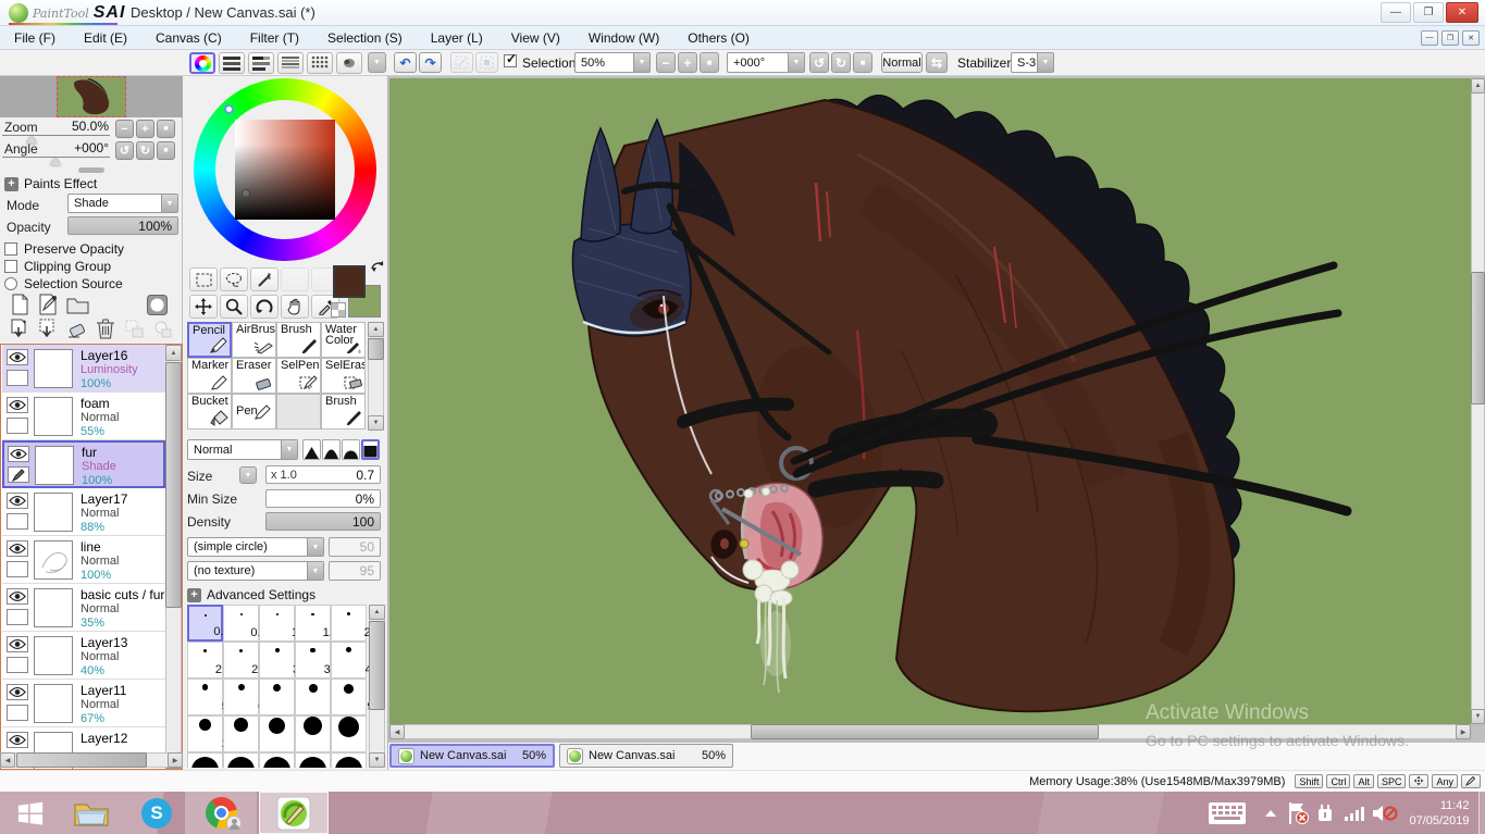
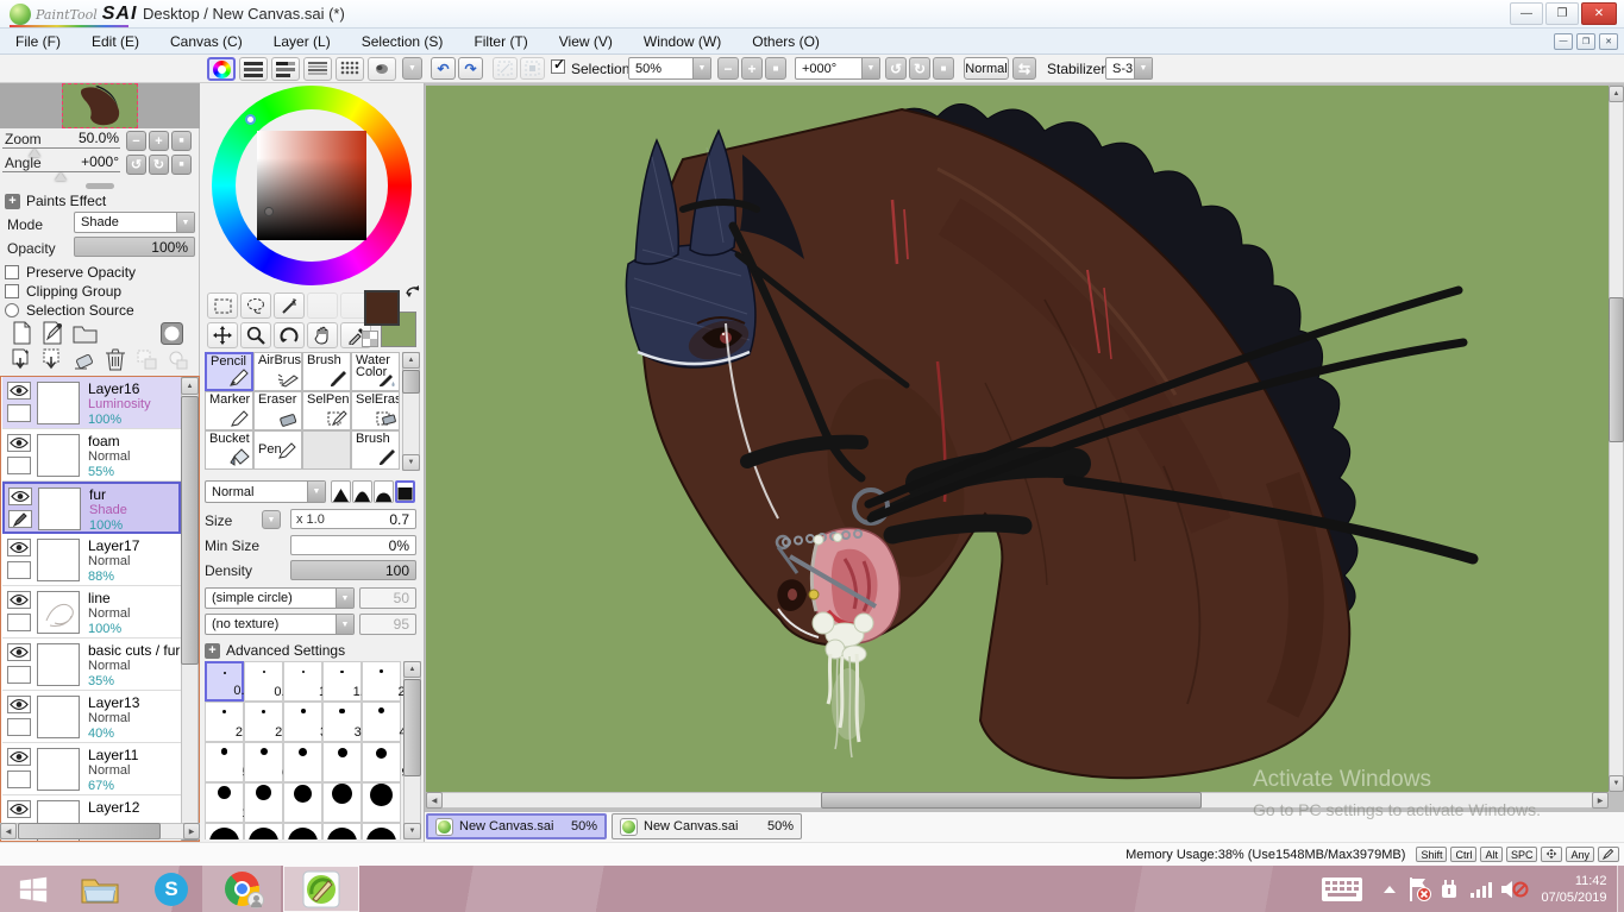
  PaintTool
  SAI
  Desktop / New Canvas.sai (*)
  —
  ❐
  ✕
  File (F)
  Edit (E)
  Canvas (C)
- Filter (T)
+ Layer (L)
  Selection (S)
- Layer (L)
+ Filter (T)
  View (V)
  Window (W)
  Others (O)
  ↶
  ↷
  ✓
  Selection
  50%
  −
  +
  ■
  +000°
  ↺
  ↻
  ■
  Normal
  ⇆
  Stabilizer
  S-3
  Zoom
  50.0%
  −
  +
  Angle
  +000°
  ↺
  ↻
  +
  Paints Effect
  Mode
  Shade
  Opacity
  100%
  Preserve Opacity
  Clipping Group
  Selection Source
  Layer16
  Luminosity
  100%
  foam
  Normal
  55%
  fur
  Shade
  100%
  Layer17
  Normal
  88%
  line
  Normal
  100%
  basic cuts / fur
  Normal
  35%
  Layer13
  Normal
  40%
  Layer11
  Normal
  67%
  Layer12
  Pencil
  AirBrus
  Brush
  Water Color
  Marker
  Eraser
  SelPen
  SelEras
  Bucket
  Pen
  Brush
  Normal
  Size
  x 1.0
  0.7
  Min Size
  0%
  Density
  100
  (simple circle)
  50
  (no texture)
  95
  +
  Advanced Settings
  2
  Activate Windows
  Go to PC settings to activate Windows.
  New Canvas.sai
  50%
  New Canvas.sai
  50%
  Memory Usage:38% (Use1548MB/Max3979MB)
  Shift
  Ctrl
  Alt
  SPC
  Any
  S
  11:42
  07/05/2019
